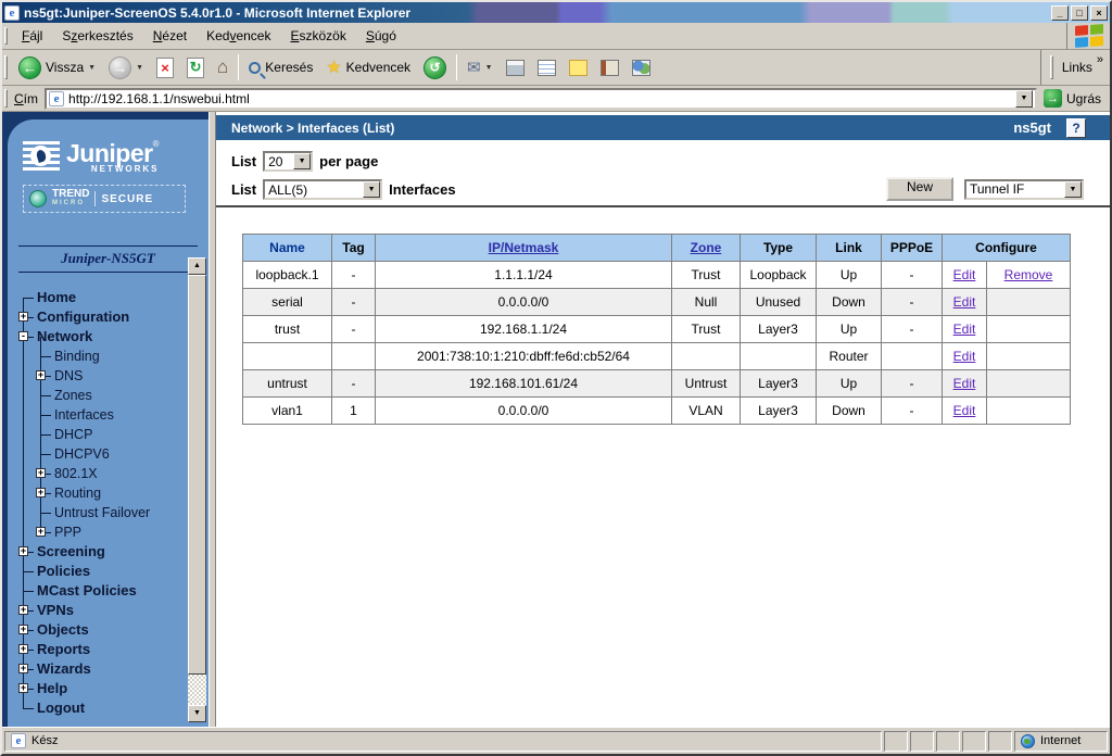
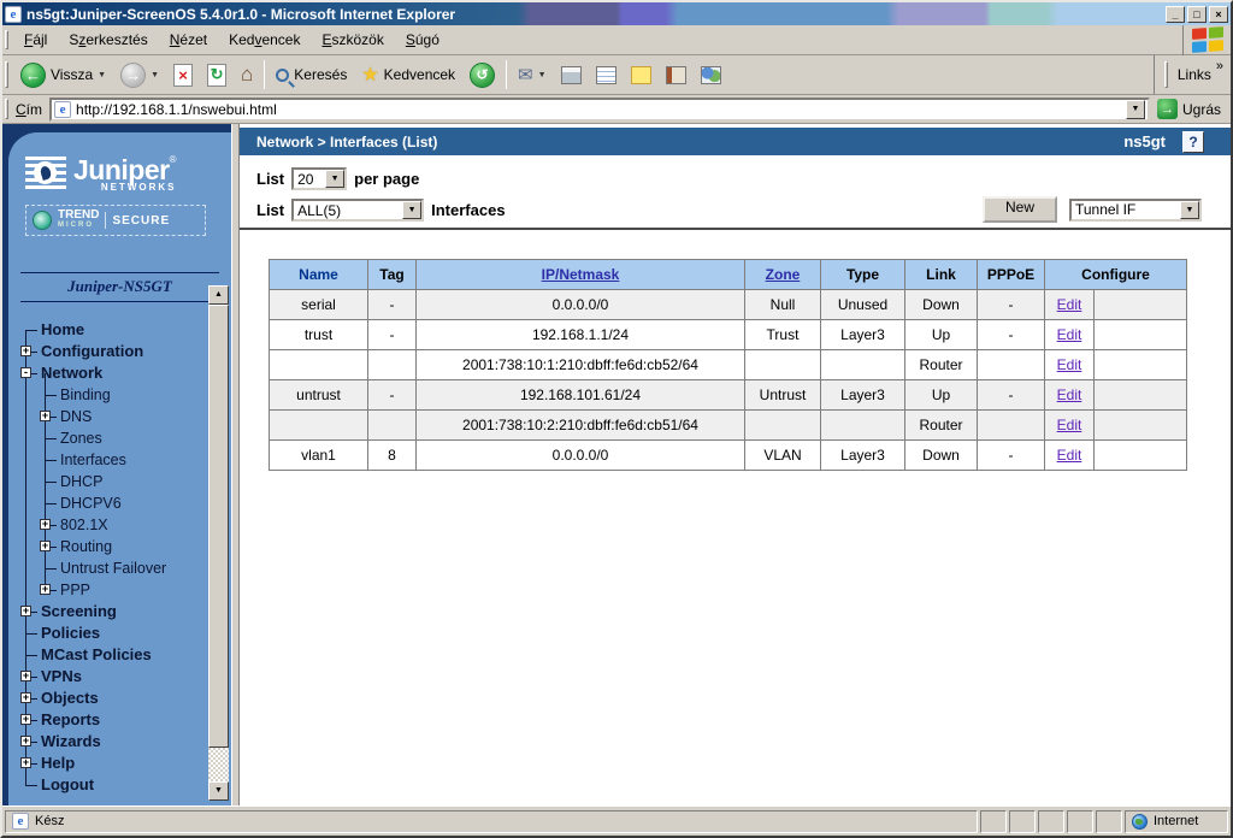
  e
  ns5gt:Juniper-ScreenOS 5.4.0r1.0 - Microsoft Internet Explorer
  _
  □
  ×
  Fájl Szerkesztés Nézet Kedvencek Eszközök Súgó
  ←
  Vissza
  →
  ×
  ↻
  ⌂
  Keresés
  ★
  Kedvencek
  ↺
  ✉
  Links
  »
  Cím
  e
  http://192.168.1.1/nswebui.html
  →
  Ugrás
  Juniper®
  NETWORKS
  TREND
  SECURE
  Juniper-NS5GT
  Home
  +
  Configuration
  -
  Network
  Binding
  +
  DNS
  Zones
  Interfaces
  DHCP
  DHCPV6
  +
  802.1X
  +
  Routing
  Untrust Failover
  +
  PPP
  +
  Screening
  Policies
  MCast Policies
  +
  VPNs
  +
  Objects
  +
  Reports
  +
  Wizards
  +
  Help
  Logout
  Network > Interfaces (List)
  ns5gt
  ?
  List
  20
  per page
  List
  ALL(5)
  Interfaces
  New
  Tunnel IF
  Name	Tag	IP/Netmask	Zone	Type	Link	PPPoE	Configure
- loopback.1	-	1.1.1.1/24	Trust	Loopback	Up	-	Edit	Remove
  serial	-	0.0.0.0/0	Null	Unused	Down	-	Edit
  trust	-	192.168.1.1/24	Trust	Layer3	Up	-	Edit
  		2001:738:10:1:210:dbff:fe6d:cb52/64			Router		Edit
  untrust	-	192.168.101.61/24	Untrust	Layer3	Up	-	Edit
+ 		2001:738:10:2:210:dbff:fe6d:cb51/64			Router		Edit
- vlan1	1	0.0.0.0/0	VLAN	Layer3	Down	-	Edit
+ vlan1	8	0.0.0.0/0	VLAN	Layer3	Down	-	Edit
  e
  Kész
  Internet
